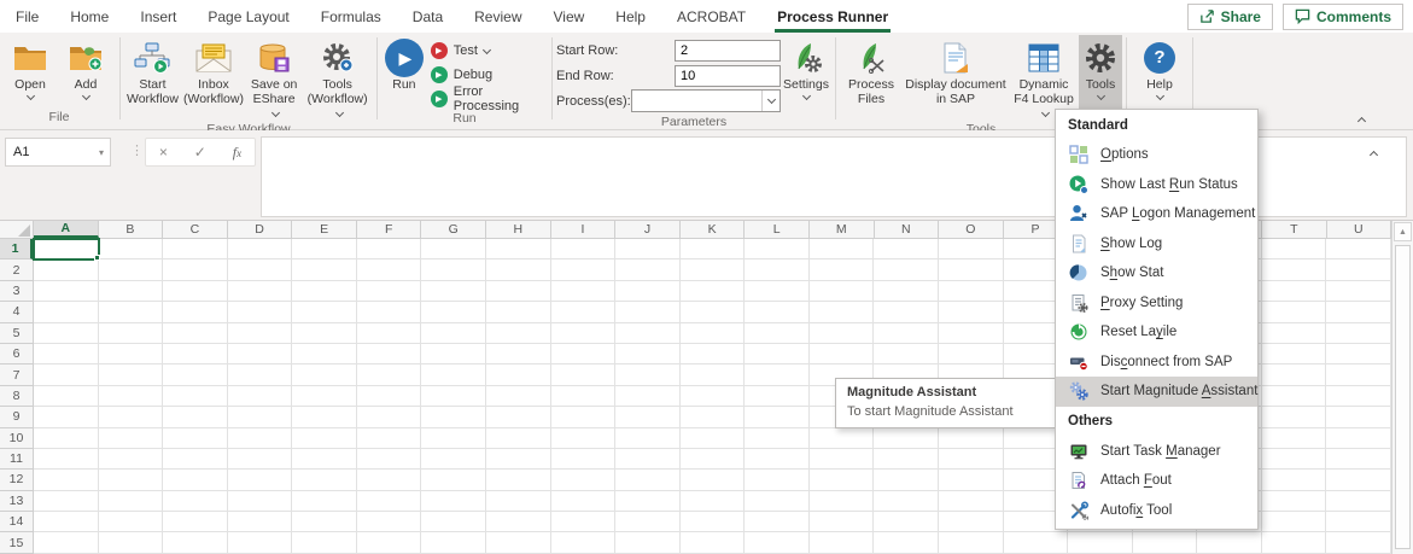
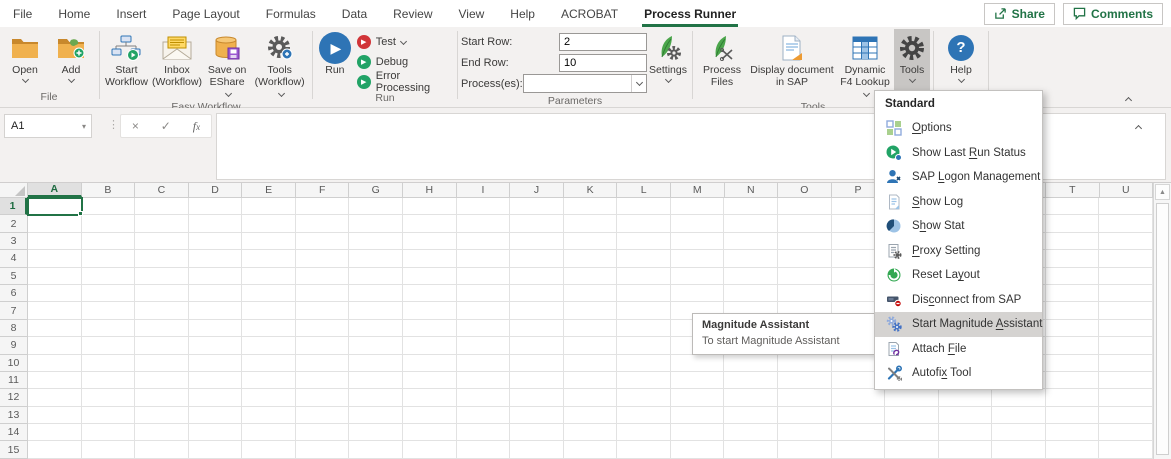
  File
  Home
  Insert
  Page Layout
  Formulas
  Data
  Review
  View
  Help
  ACROBAT
  Process Runner
  Share
  Comments
  Open
  Add
  File
  Start Workflow
  Inbox (Workflow)
  Save on EShare
  Tools (Workflow)
  Easy Workflow
  ▶
  Run
  Test
  Debug
  Error Processing
  Run
  Start Row:
  2
  End Row:
  10
  Process(es):
  Settings
  Parameters
  Process Files
  Display document in SAP
  Dynamic F4 Lookup
  Tools
  Tools
  ?
  Help
  A1
  ▾
  ⋮
  ×
  ✓
  fx
  A
  B
  C
  D
  E
  F
  G
  H
  I
  J
  K
  L
  M
  N
  O
  P
  T
  U
  1
  2
  3
  4
  5
  6
  7
  8
  9
  10
  11
  12
  13
  14
  15
  Standard
  Options
  Show Last Run Status
  SAP Logon Management
  Show Log
  Show Stat
  Proxy Setting
- Reset Layile
+ Reset Layout
  Disconnect from SAP
  Start Magnitude Assistant
- Others
- Start Task Manager
- Attach Fout
+ Attach File
  Autofix Tool
  Magnitude Assistant
  To start Magnitude Assistant
